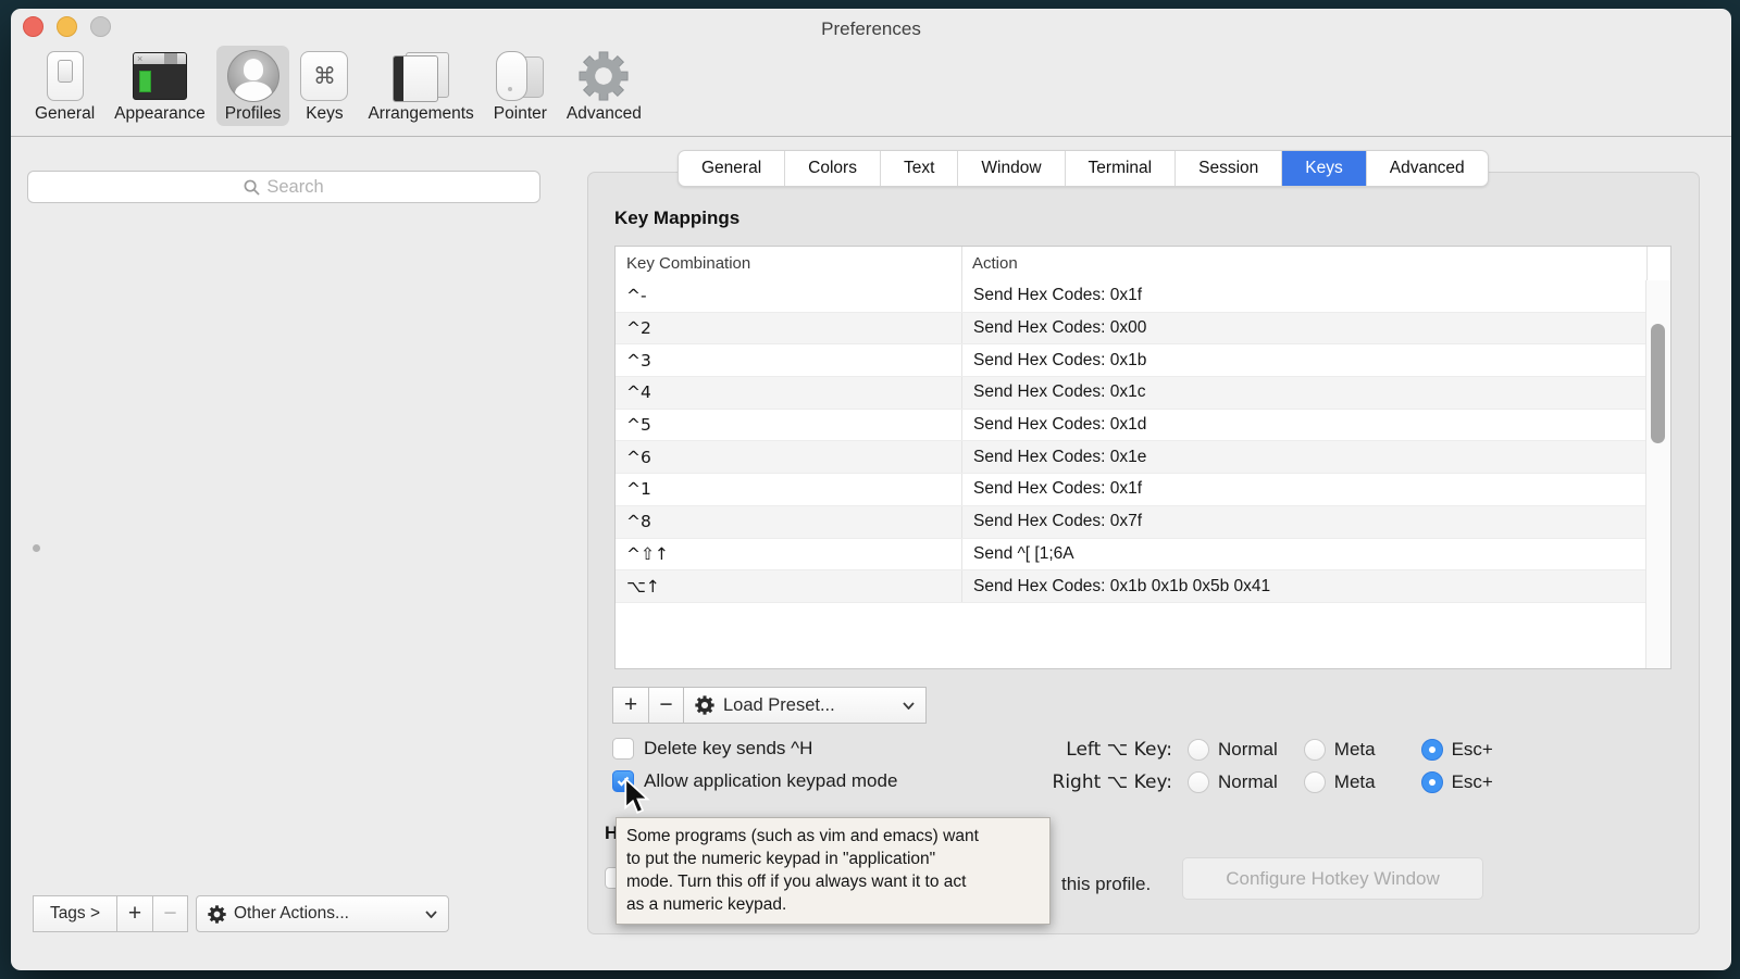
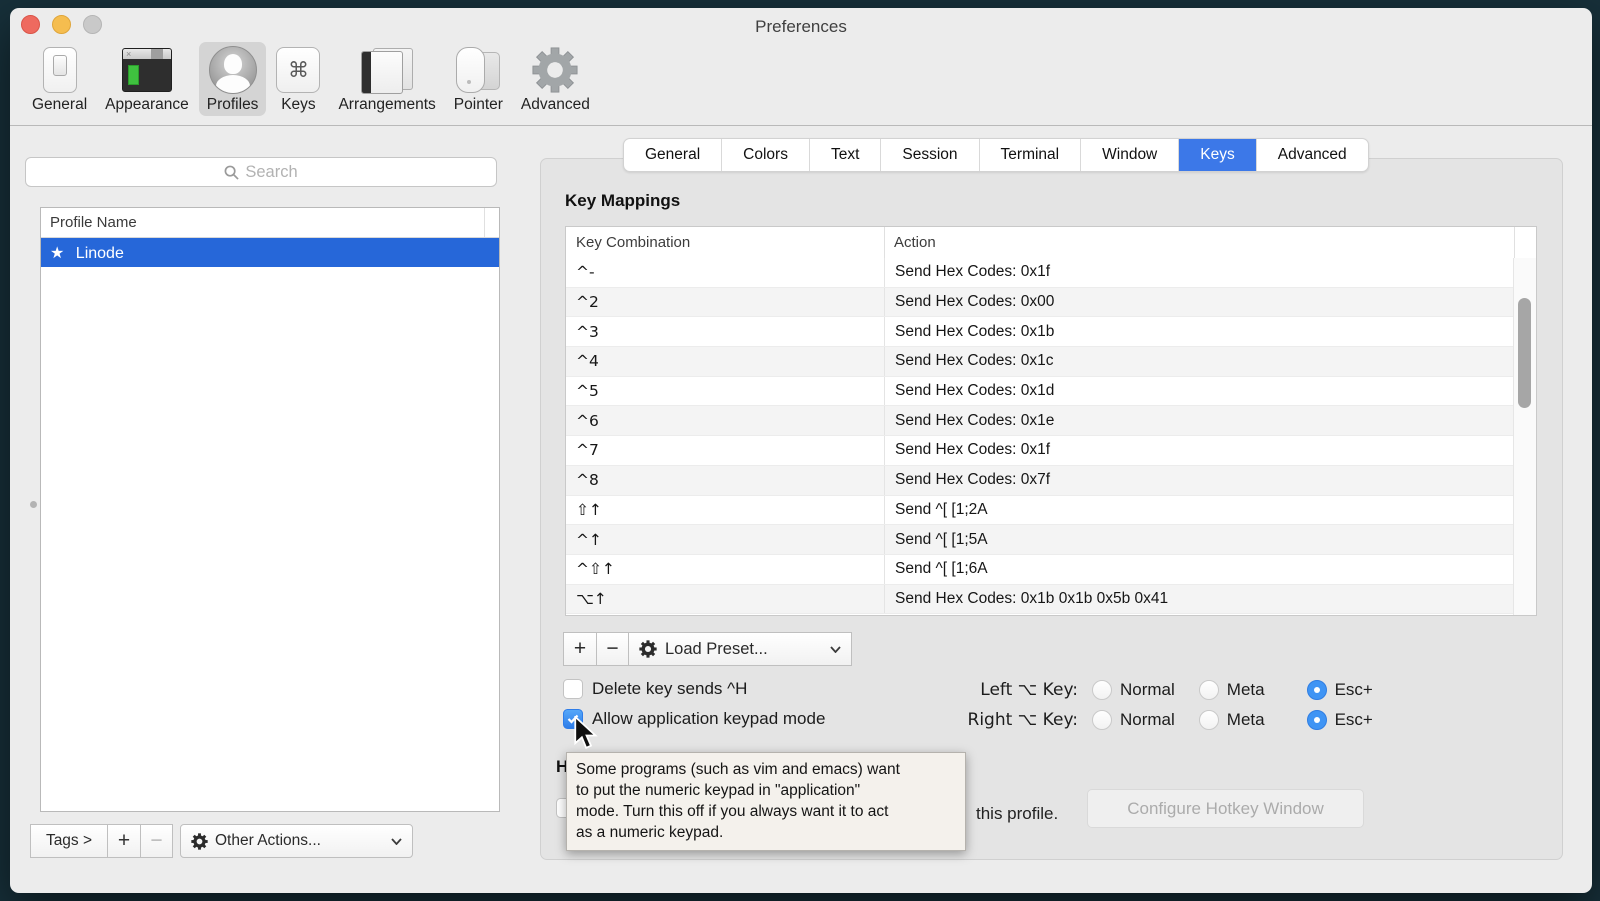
  Preferences
  General
  ×
  Appearance
  Profiles
  ⌘
  Keys
  Arrangements
  Pointer
  Advanced
  Search
+ Profile Name
+ ★ Linode
  Tags >
  +
  −
  Other Actions...
  General
  Colors
  Text
- Window
+ Session
  Terminal
- Session
+ Window
  Keys
  Advanced
  Key Mappings
  Key Combination
  Action
  ^-
  Send Hex Codes: 0x1f
  ^2
  Send Hex Codes: 0x00
  ^3
  Send Hex Codes: 0x1b
  ^4
  Send Hex Codes: 0x1c
  ^5
  Send Hex Codes: 0x1d
  ^6
  Send Hex Codes: 0x1e
- ^1
+ ^7
  Send Hex Codes: 0x1f
  ^8
  Send Hex Codes: 0x7f
+ ⇧↑
+ Send ^[ [1;2A
+ ^↑
+ Send ^[ [1;5A
  ^⇧↑
  Send ^[ [1;6A
  ⌥↑
  Send Hex Codes: 0x1b 0x1b 0x5b 0x41
  +
  −
  Load Preset...
  Delete key sends ^H
  Allow application keypad mode
  Left ⌥ Key:
  Normal
  Meta
  Esc+
  Right ⌥ Key:
  Normal
  Meta
  Esc+
  H
  this profile.
  Configure Hotkey Window
  Some programs (such as vim and emacs) want
  to put the numeric keypad in "application"
  mode. Turn this off if you always want it to act
  as a numeric keypad.
